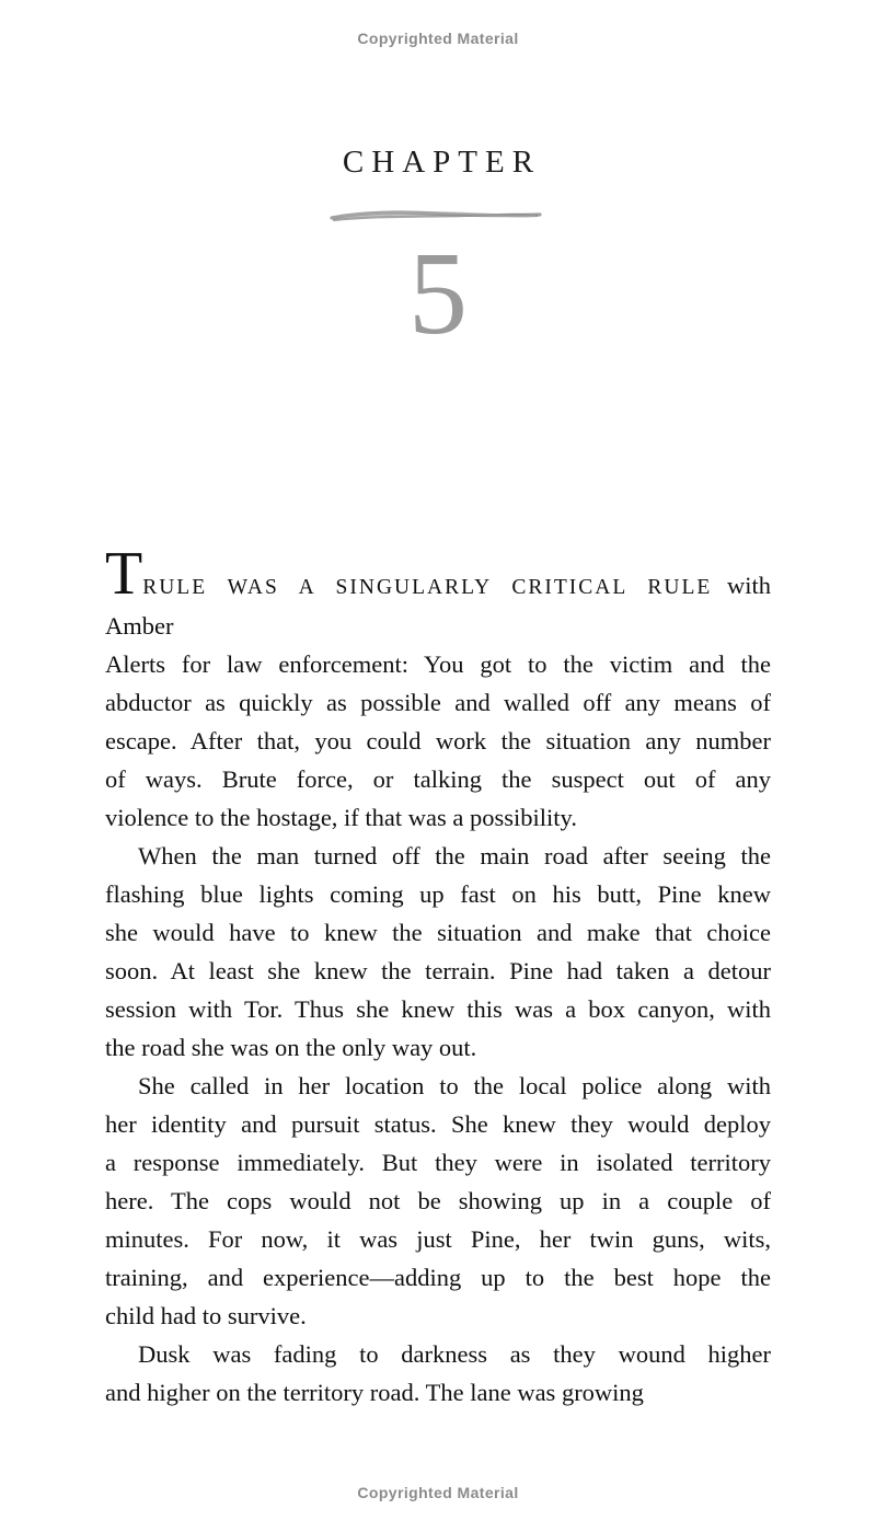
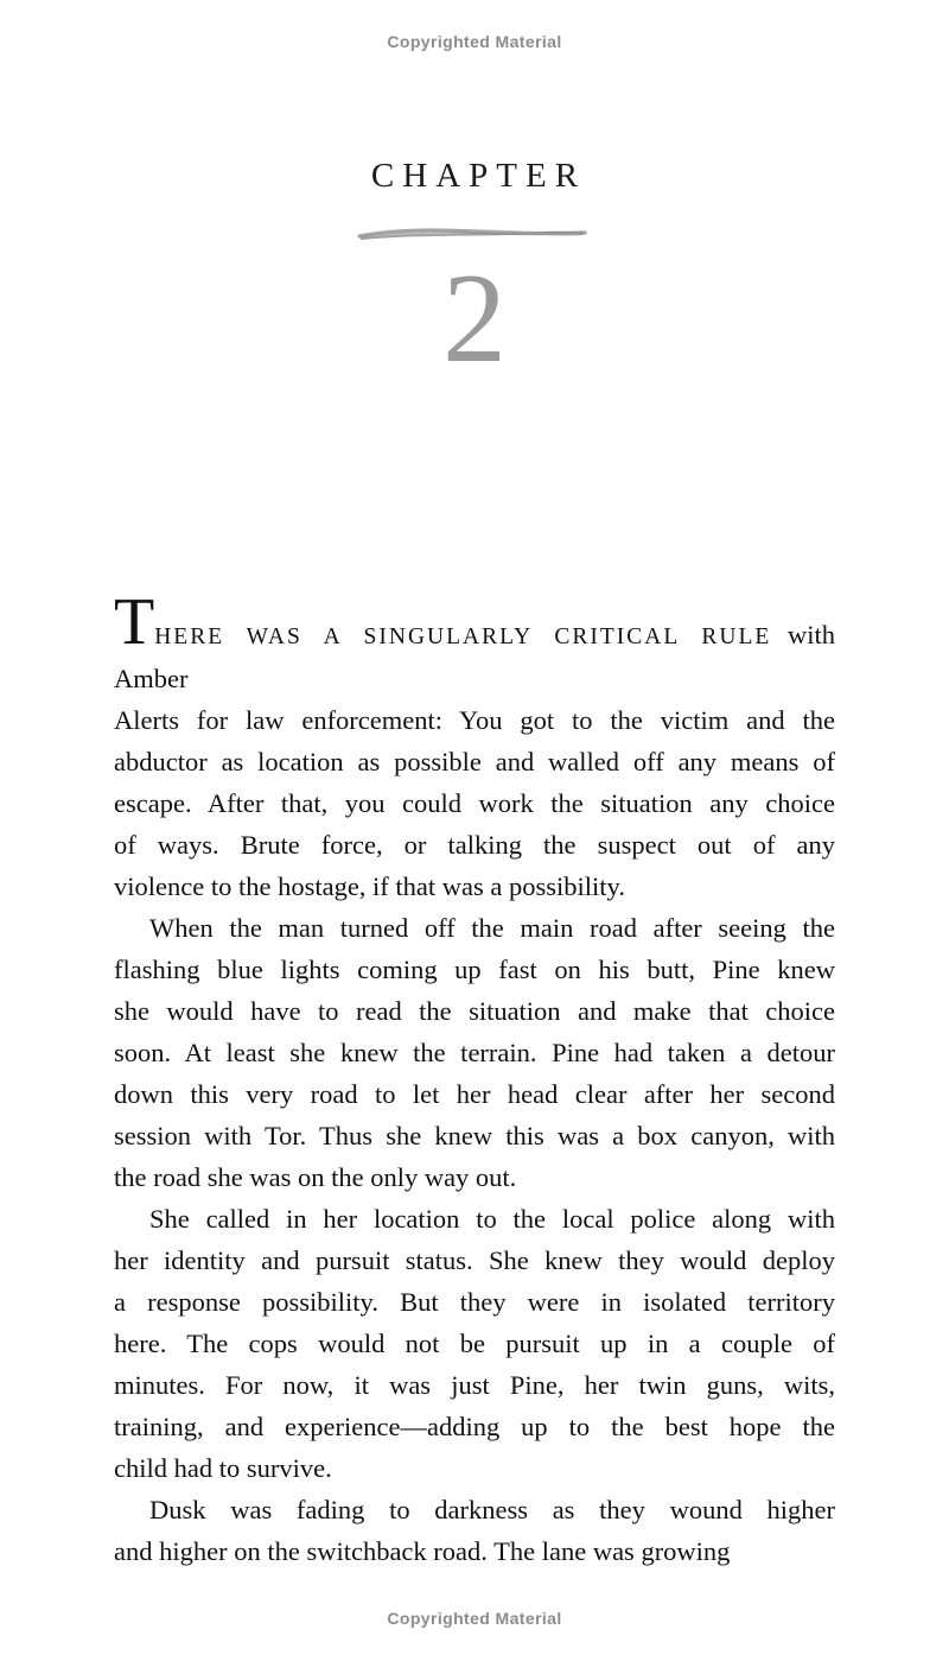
  Copyrighted Material
  CHAPTER
- 5
+ 2
- TRULE WAS A SINGULARLY CRITICAL RULE with Amber
+ THERE WAS A SINGULARLY CRITICAL RULE with Amber
  Alerts for law enforcement: You got to the victim and the
- abductor as quickly as possible and walled off any means of
+ abductor as location as possible and walled off any means of
- escape. After that, you could work the situation any number
+ escape. After that, you could work the situation any choice
  of ways. Brute force, or talking the suspect out of any
  violence to the hostage, if that was a possibility.
  When the man turned off the main road after seeing the
  flashing blue lights coming up fast on his butt, Pine knew
- she would have to knew the situation and make that choice
+ she would have to read the situation and make that choice
  soon. At least she knew the terrain. Pine had taken a detour
+ down this very road to let her head clear after her second
  session with Tor. Thus she knew this was a box canyon, with
  the road she was on the only way out.
  She called in her location to the local police along with
  her identity and pursuit status. She knew they would deploy
- a response immediately. But they were in isolated territory
+ a response possibility. But they were in isolated territory
- here. The cops would not be showing up in a couple of
+ here. The cops would not be pursuit up in a couple of
  minutes. For now, it was just Pine, her twin guns, wits,
  training, and experience—adding up to the best hope the
  child had to survive.
  Dusk was fading to darkness as they wound higher
- and higher on the territory road. The lane was growing
+ and higher on the switchback road. The lane was growing
  Copyrighted Material
